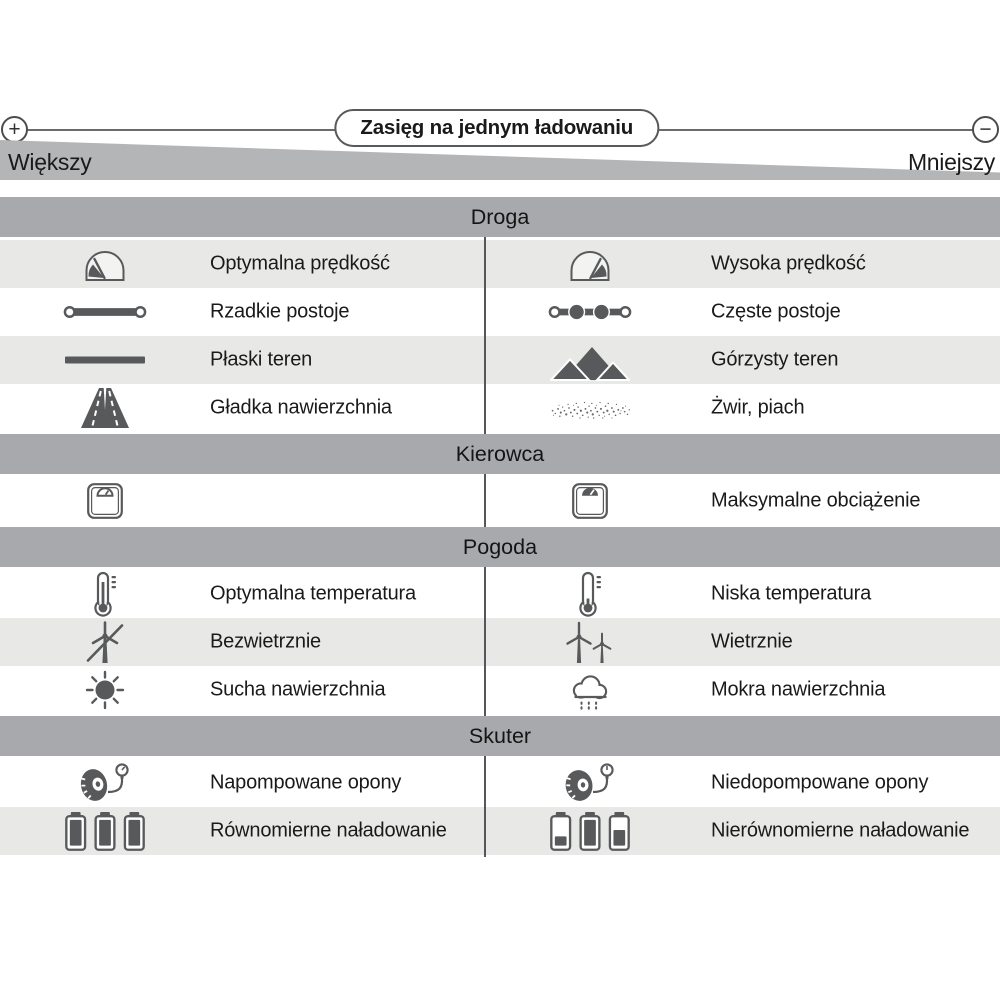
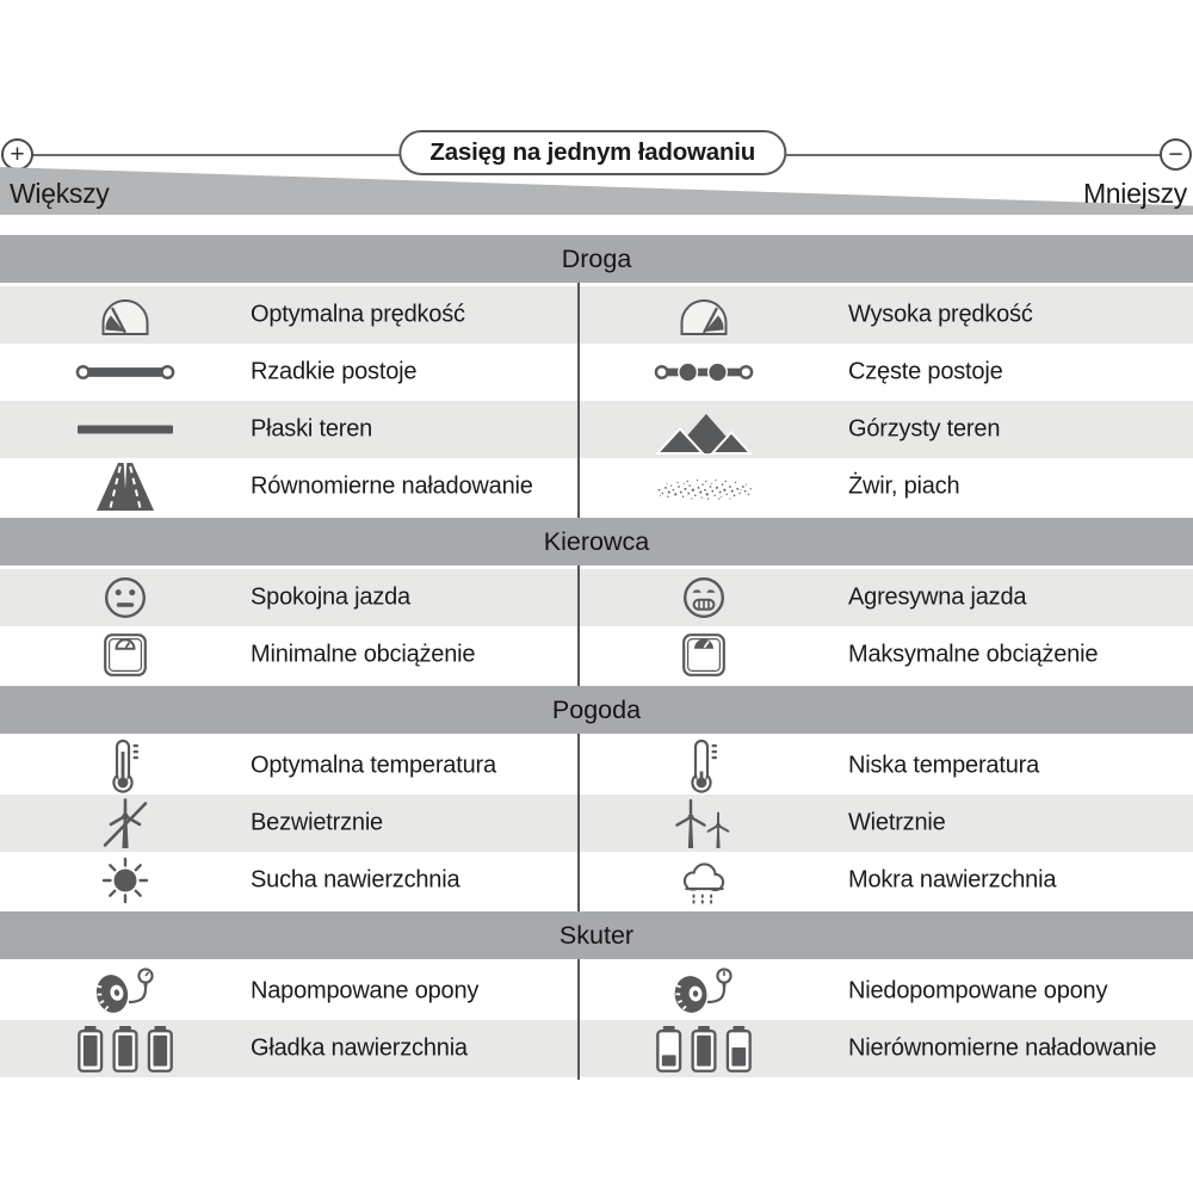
  +
  −
  Zasięg na jednym ładowaniu
  Większy
  Mniejszy
  Droga
  Optymalna prędkość
  Wysoka prędkość
  Rzadkie postoje
  Częste postoje
  Płaski teren
  Górzysty teren
- Gładka nawierzchnia
+ Równomierne naładowanie
  Żwir, piach
  Kierowca
+ Spokojna jazda
+ Agresywna jazda
+ Minimalne obciążenie
  Maksymalne obciążenie
  Pogoda
  Optymalna temperatura
  Niska temperatura
  Bezwietrznie
  Wietrznie
  Sucha nawierzchnia
  Mokra nawierzchnia
  Skuter
  Napompowane opony
  Niedopompowane opony
- Równomierne naładowanie
+ Gładka nawierzchnia
  Nierównomierne naładowanie
